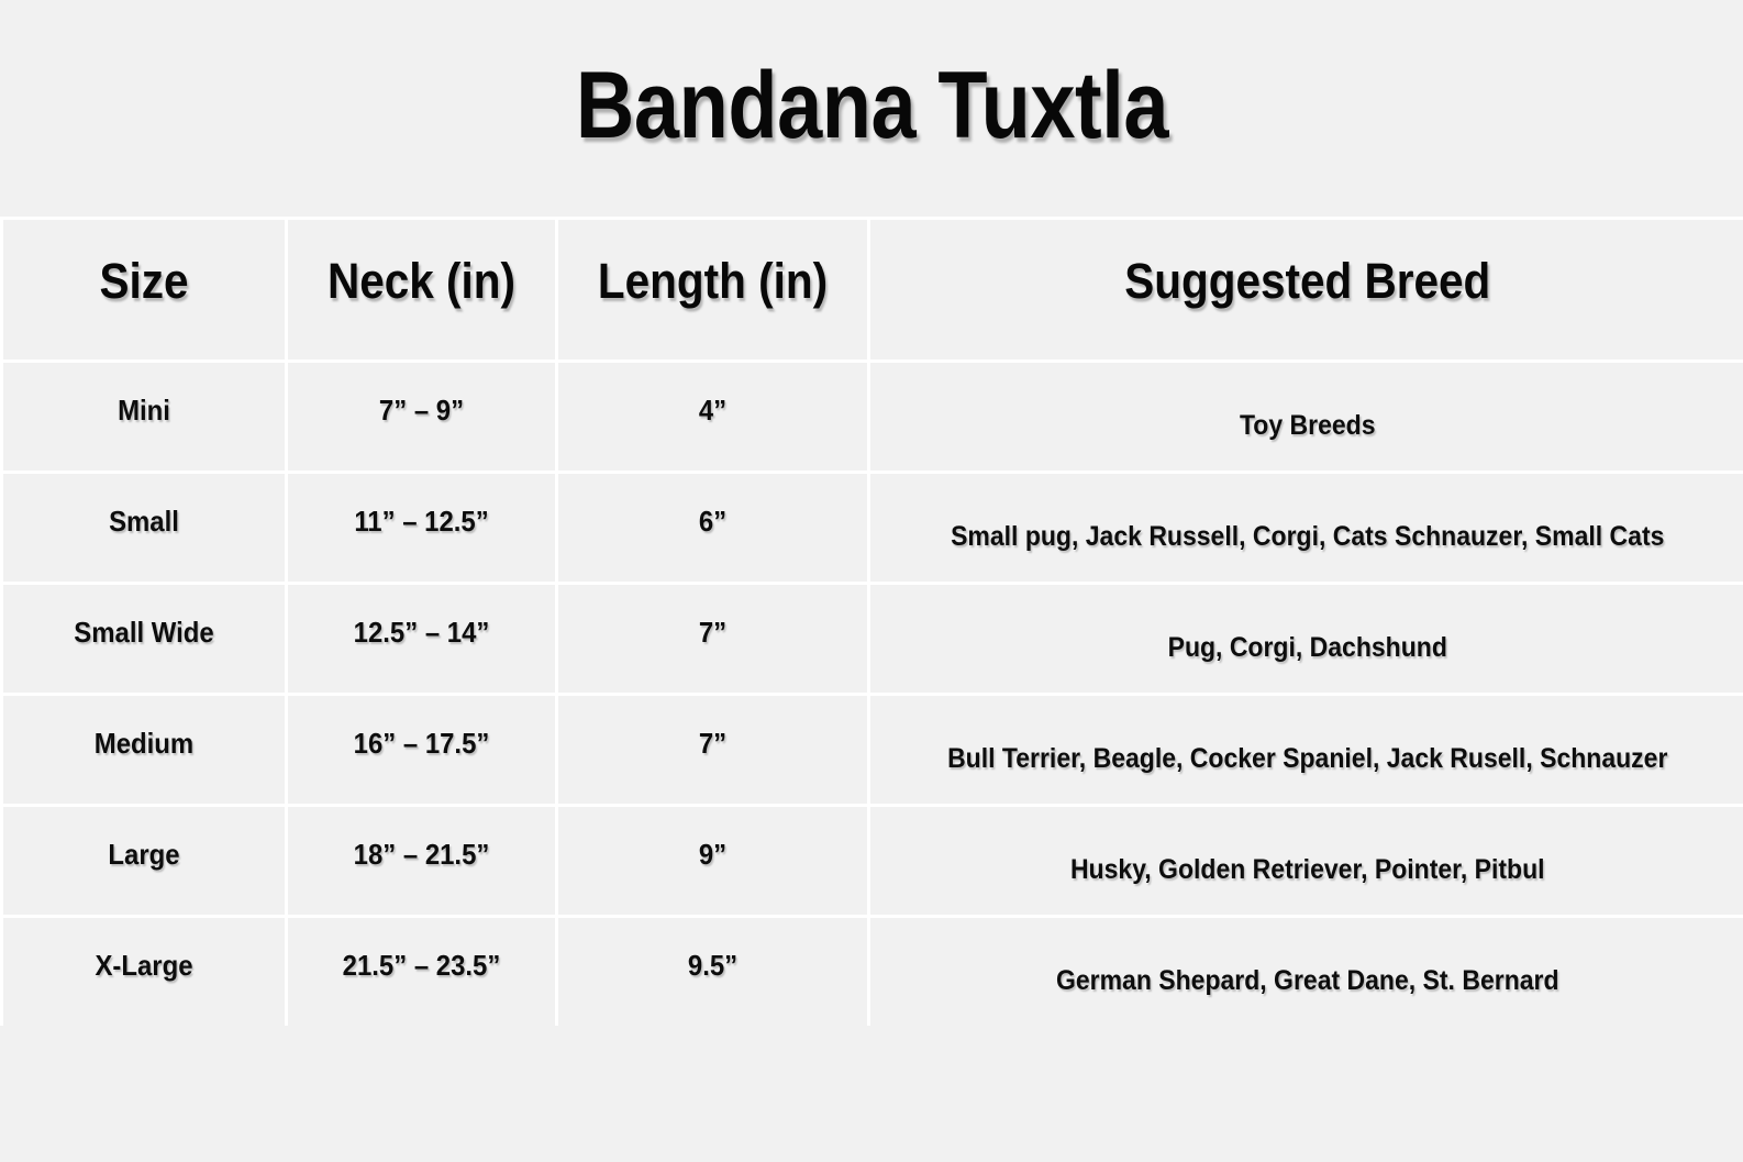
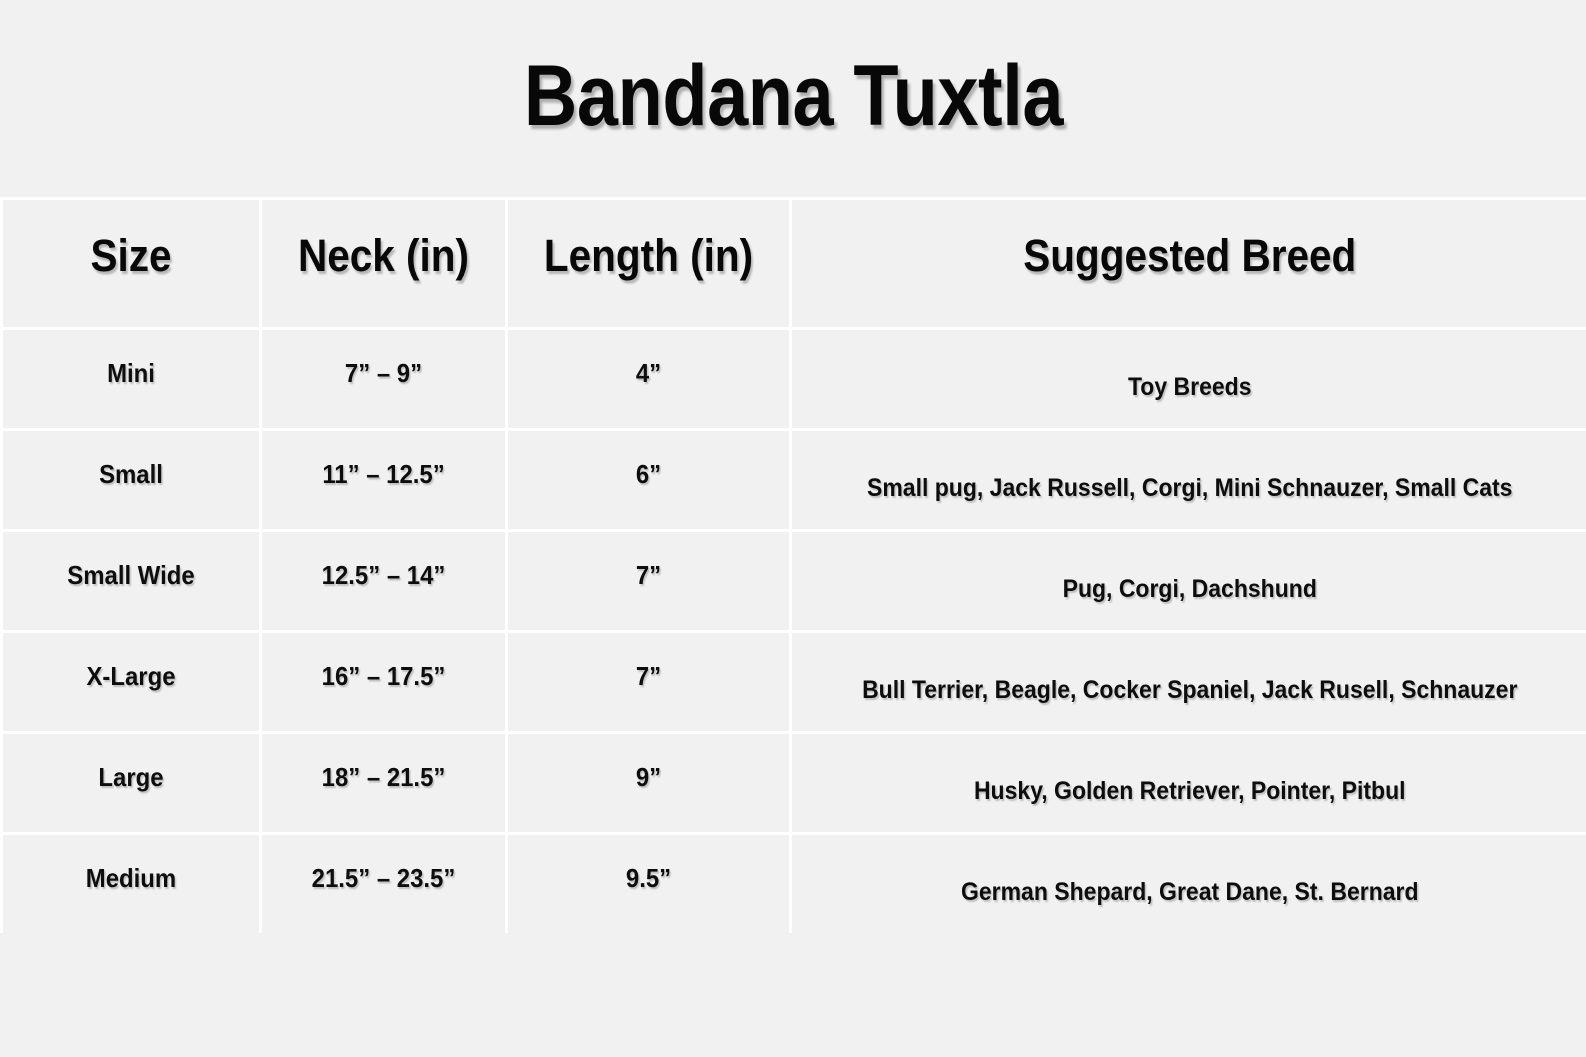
  Bandana Tuxtla
  Size	Neck (in)	Length (in)	Suggested Breed
  Mini	7” – 9”	4”	Toy Breeds
- Small	11” – 12.5”	6”	Small pug, Jack Russell, Corgi, Cats Schnauzer, Small Cats
+ Small	11” – 12.5”	6”	Small pug, Jack Russell, Corgi, Mini Schnauzer, Small Cats
  Small Wide	12.5” – 14”	7”	Pug, Corgi, Dachshund
- Medium	16” – 17.5”	7”	Bull Terrier, Beagle, Cocker Spaniel, Jack Rusell, Schnauzer
+ X-Large	16” – 17.5”	7”	Bull Terrier, Beagle, Cocker Spaniel, Jack Rusell, Schnauzer
  Large	18” – 21.5”	9”	Husky, Golden Retriever, Pointer, Pitbul
- X-Large	21.5” – 23.5”	9.5”	German Shepard, Great Dane, St. Bernard
+ Medium	21.5” – 23.5”	9.5”	German Shepard, Great Dane, St. Bernard
